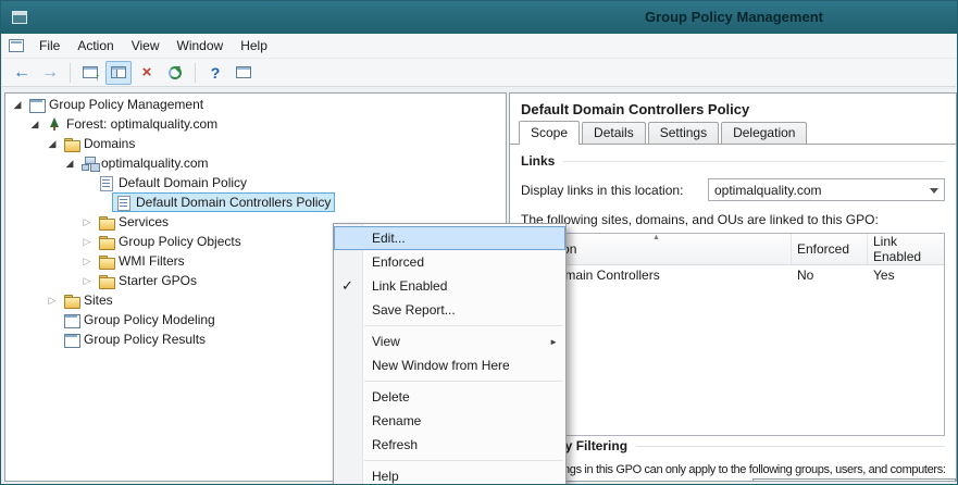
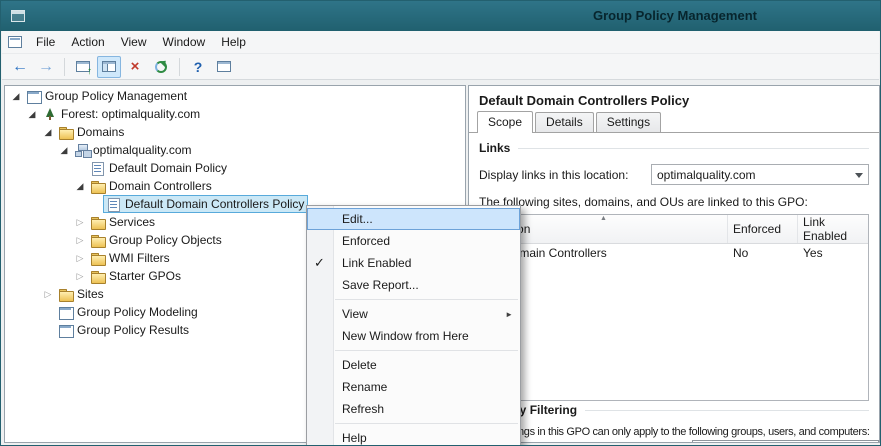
  Group Policy Management
  File
  Action
  View
  Window
  Help
  ←
  →
  ↑
  ×
  ?
  Group Policy Management
  Forest: optimalquality.com
  Domains
  optimalquality.com
  Default Domain Policy
+ Domain Controllers
  Default Domain Controllers Policy
  Services
  Group Policy Objects
  WMI Filters
  Starter GPOs
  Sites
  Group Policy Modeling
  Group Policy Results
  Default Domain Controllers Policy
  Scope
  Details
  Settings
- Delegation
  Links
  Display links in this location:
  optimalquality.com
  The following sites, domains, and OUs are linked to this GPO:
  Enforced
  Link Enabled
  main Controllers
  No
  Yes
  gs in this GPO can only apply to the following groups, users, and computers:
  Edit...
  Enforced
  Link Enabled
  Save Report...
  View
  New Window from Here
  Delete
  Rename
  Refresh
  Help
